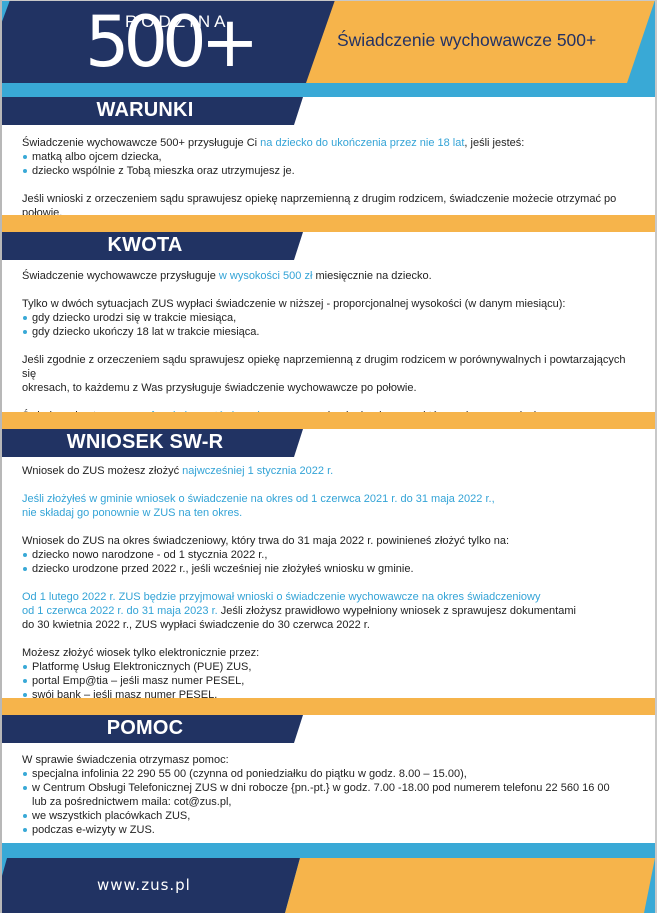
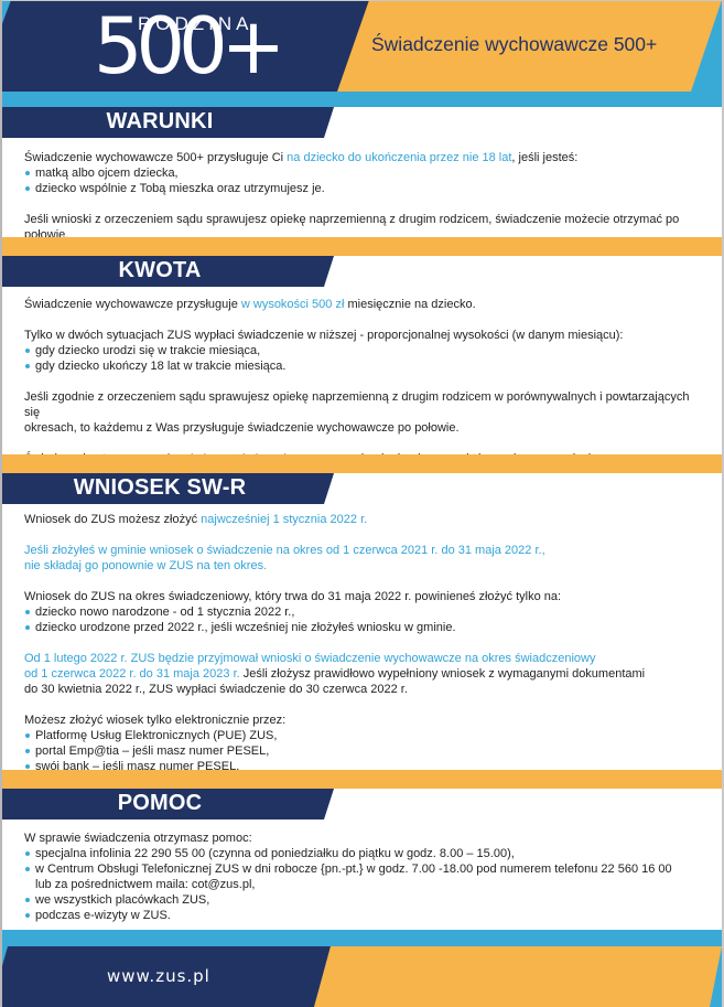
  500+
  RODZINA
  Świadczenie wychowawcze 500+
  WARUNKI
  Świadczenie wychowawcze 500+ przysługuje Ci na dziecko do ukończenia przez nie 18 lat, jeśli jesteś:
  matką albo ojcem dziecka,
  dziecko wspólnie z Tobą mieszka oraz utrzymujesz je.
  Jeśli wnioski z orzeczeniem sądu sprawujesz opiekę naprzemienną z drugim rodzicem, świadczenie możecie otrzymać po połowie.
  KWOTA
  Świadczenie wychowawcze przysługuje w wysokości 500 zł miesięcznie na dziecko.
  Tylko w dwóch sytuacjach ZUS wypłaci świadczenie w niższej - proporcjonalnej wysokości (w danym miesiącu):
  gdy dziecko urodzi się w trakcie miesiąca,
  gdy dziecko ukończy 18 lat w trakcie miesiąca.
  Jeśli zgodnie z orzeczeniem sądu sprawujesz opiekę naprzemienną z drugim rodzicem w porównywalnych i powtarzających się
  okresach, to każdemu z Was przysługuje świadczenie wychowawcze po połowie.
  WNIOSEK SW-R
  Wniosek do ZUS możesz złożyć najwcześniej 1 stycznia 2022 r.
  Jeśli złożyłeś w gminie wniosek o świadczenie na okres od 1 czerwca 2021 r. do 31 maja 2022 r.,
  nie składaj go ponownie w ZUS na ten okres.
  Wniosek do ZUS na okres świadczeniowy, który trwa do 31 maja 2022 r. powinieneś złożyć tylko na:
  dziecko nowo narodzone - od 1 stycznia 2022 r.,
  dziecko urodzone przed 2022 r., jeśli wcześniej nie złożyłeś wniosku w gminie.
  Od 1 lutego 2022 r. ZUS będzie przyjmował wnioski o świadczenie wychowawcze na okres świadczeniowy
- od 1 czerwca 2022 r. do 31 maja 2023 r. Jeśli złożysz prawidłowo wypełniony wniosek z sprawujesz dokumentami
+ od 1 czerwca 2022 r. do 31 maja 2023 r. Jeśli złożysz prawidłowo wypełniony wniosek z wymaganymi dokumentami
  do 30 kwietnia 2022 r., ZUS wypłaci świadczenie do 30 czerwca 2022 r.
  Możesz złożyć wiosek tylko elektronicznie przez:
  Platformę Usług Elektronicznych (PUE) ZUS,
  portal Emp@tia – jeśli masz numer PESEL,
  swój bank – jeśli masz numer PESEL.
  POMOC
  W sprawie świadczenia otrzymasz pomoc:
  specjalna infolinia 22 290 55 00 (czynna od poniedziałku do piątku w godz. 8.00 – 15.00),
  w Centrum Obsługi Telefonicznej ZUS w dni robocze {pn.-pt.} w godz. 7.00 -18.00 pod numerem telefonu 22 560 16 00
  lub za pośrednictwem maila: cot@zus.pl,
  we wszystkich placówkach ZUS,
  podczas e-wizyty w ZUS.
  www.zus.pl
